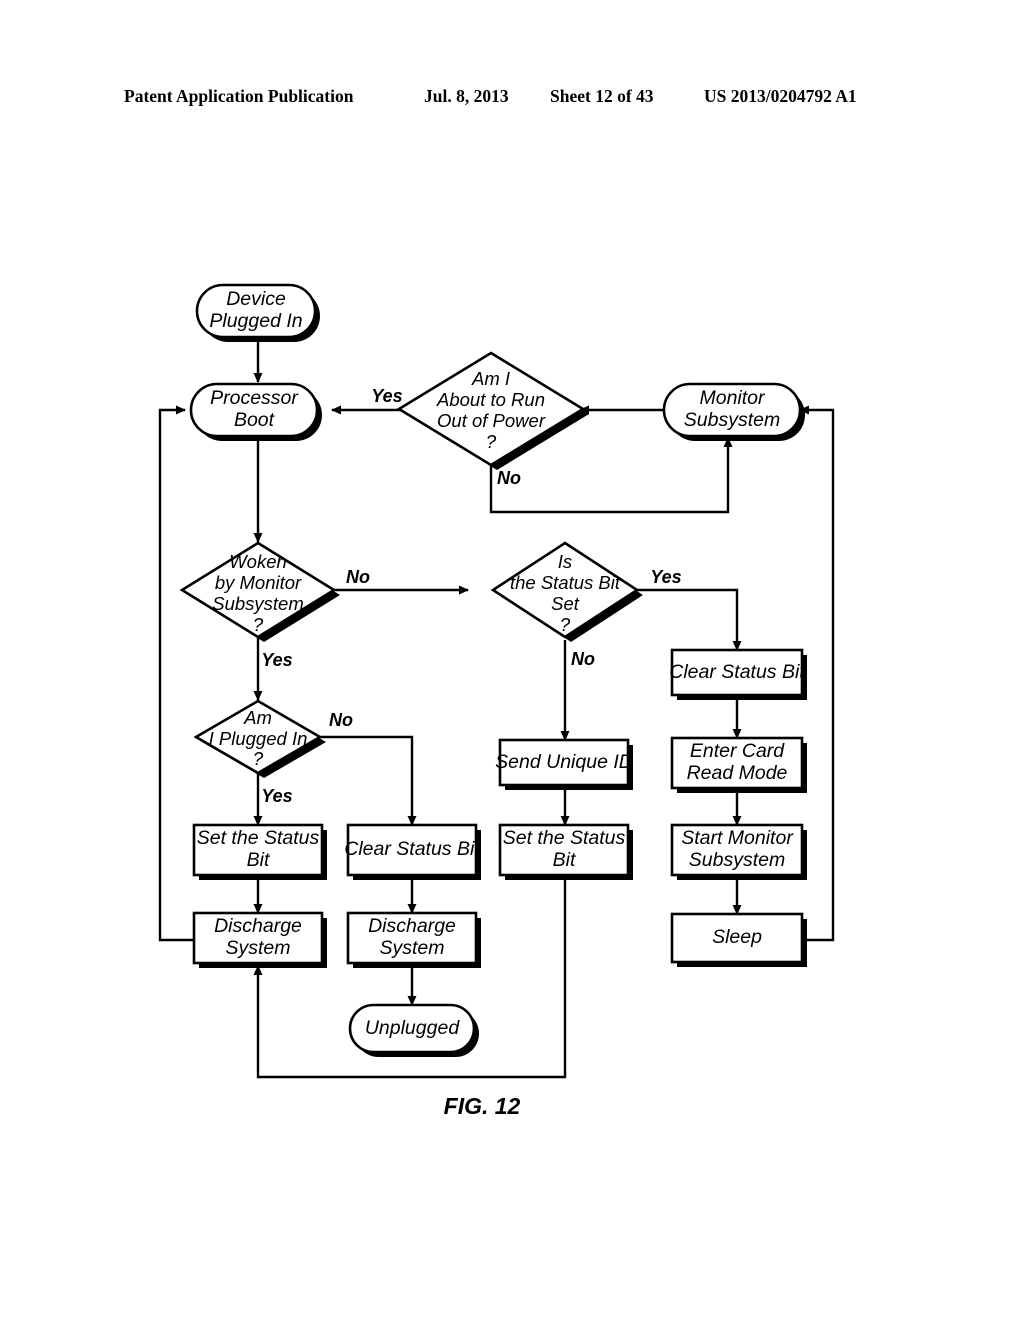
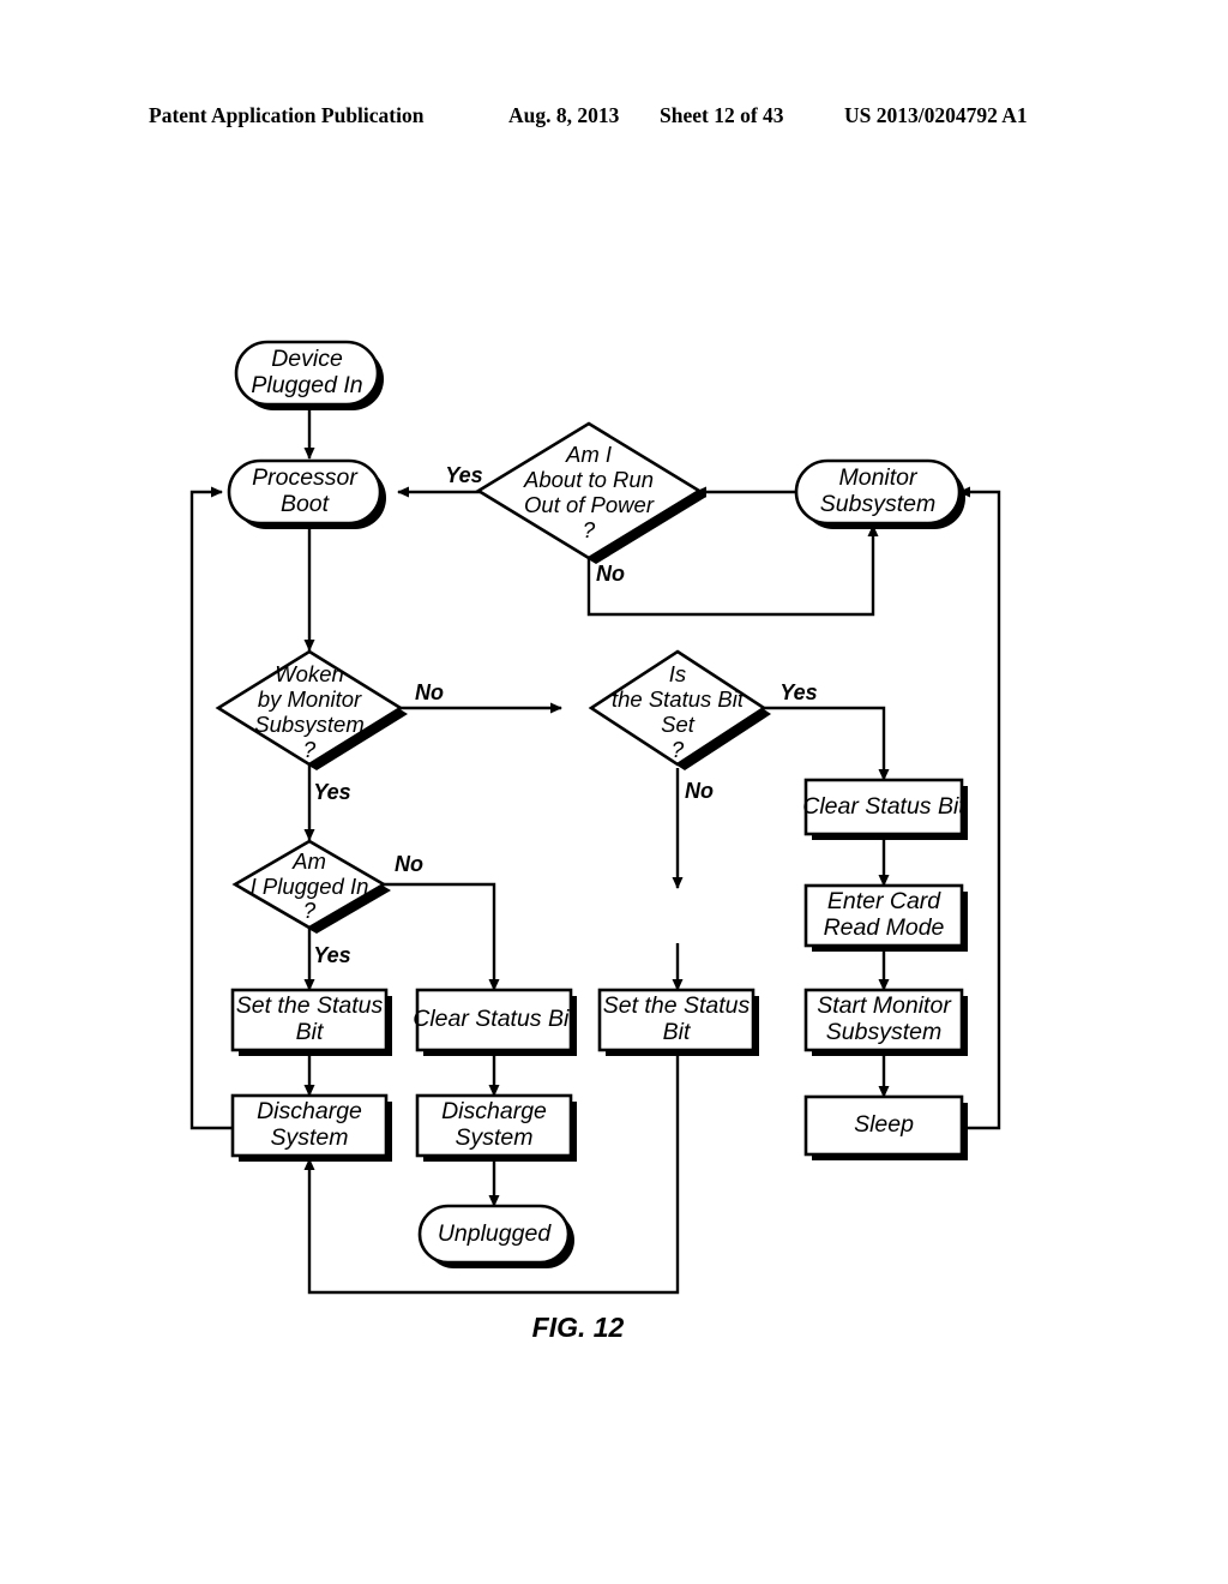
  Patent Application Publication
- Jul. 8, 2013
+ Aug. 8, 2013
  Sheet 12 of 43
  US 2013/0204792 A1
  Device
  Plugged In
  Processor
  Boot
  Am I
  About to Run
  Out of Power
  ?
  Monitor
  Subsystem
  Woken
  by Monitor
  Subsystem
  ?
  Is
  the Status Bit
  Set
  ?
  Clear Status Bit
  Am
  I Plugged In
  ?
- Send Unique ID
  Enter Card
  Read Mode
  Set the Status
  Bit
  Clear Status Bit
  Set the Status
  Bit
  Start Monitor
  Subsystem
  Discharge
  System
  Discharge
  System
  Sleep
  Unplugged
  Yes
  No
  No
  Yes
  Yes
  No
  No
  Yes
  FIG. 12
